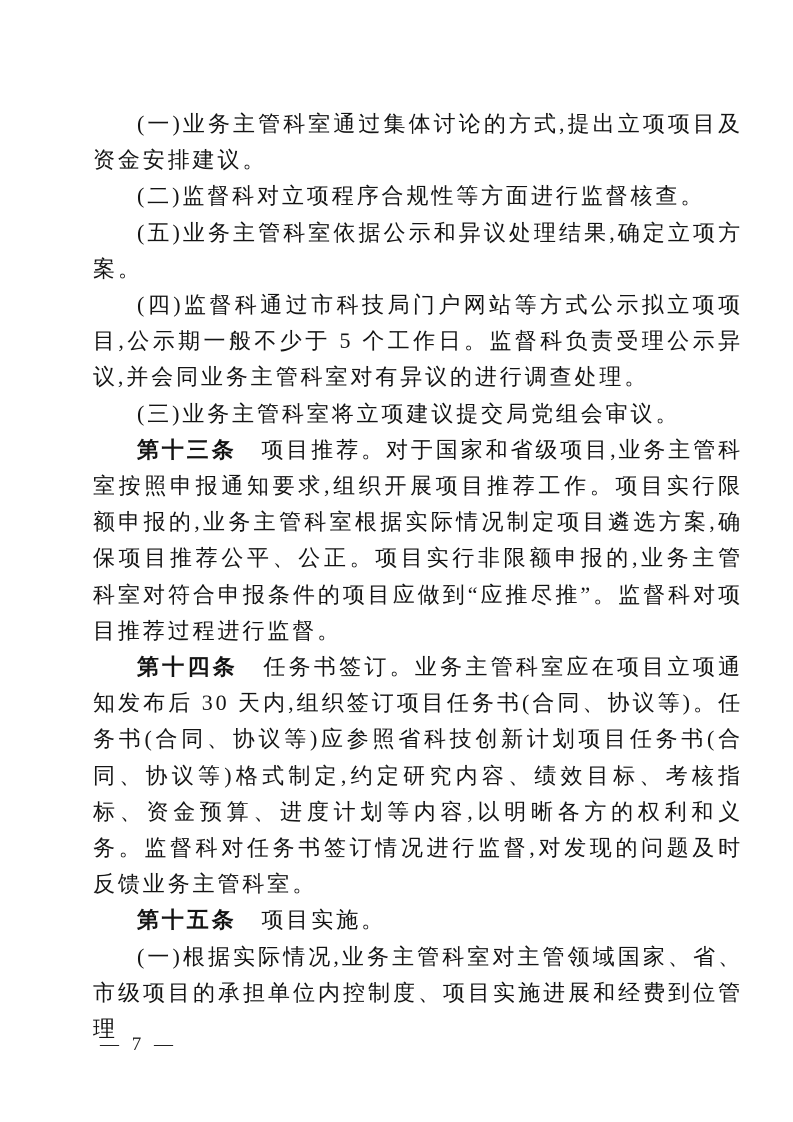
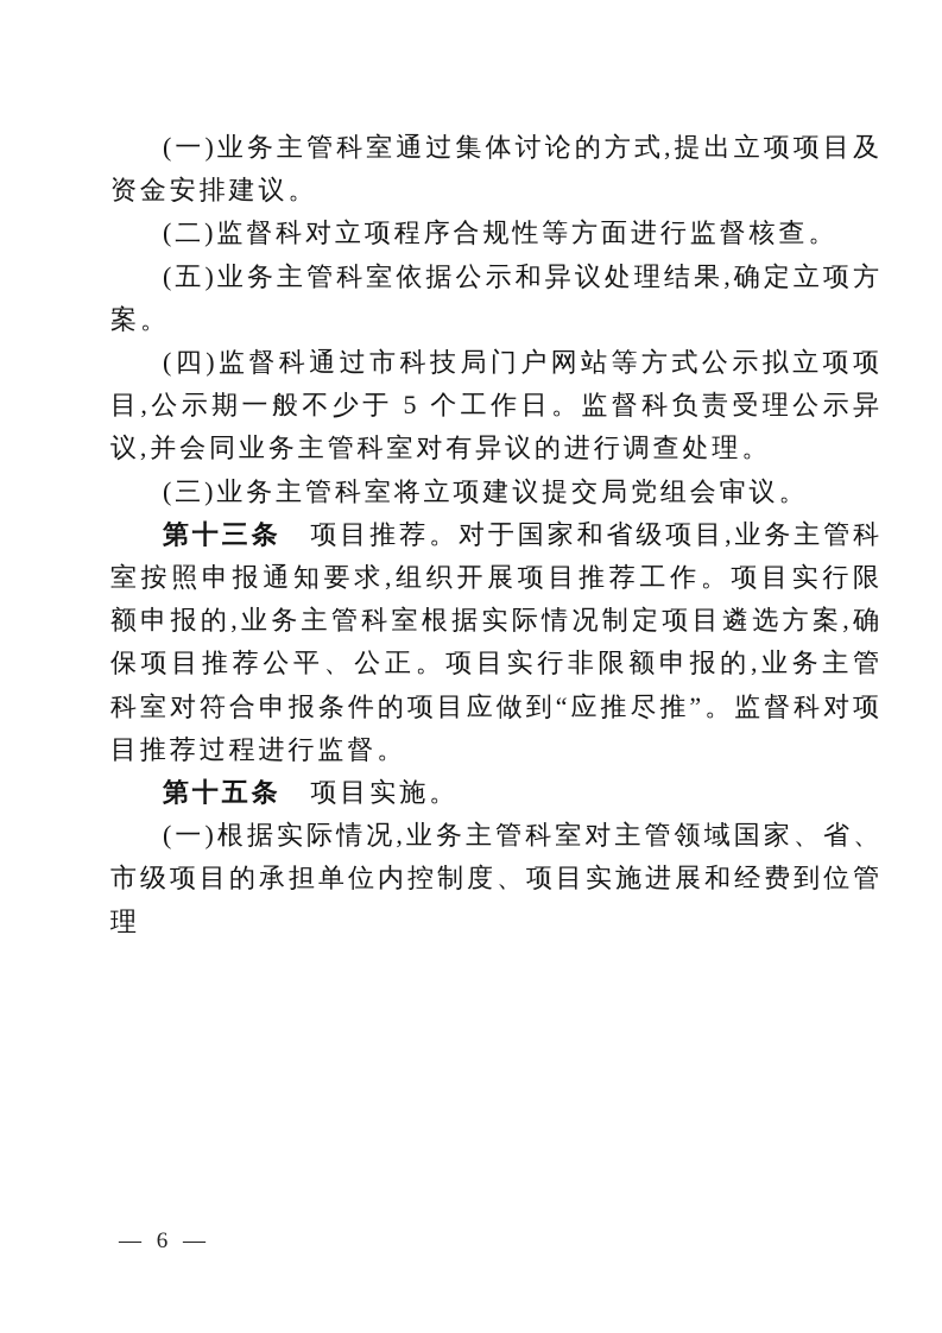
  (一)业务主管科室通过集体讨论的方式,提出立项项目及资金安排建议。
  (二)监督科对立项程序合规性等方面进行监督核查。
  (五)业务主管科室依据公示和异议处理结果,确定立项方案。
  (四)监督科通过市科技局门户网站等方式公示拟立项项目,公示期一般不少于 5 个工作日。监督科负责受理公示异议,并会同业务主管科室对有异议的进行调查处理。
  (三)业务主管科室将立项建议提交局党组会审议。
  第十三条 项目推荐。对于国家和省级项目,业务主管科室按照申报通知要求,组织开展项目推荐工作。项目实行限额申报的,业务主管科室根据实际情况制定项目遴选方案,确保项目推荐公平、公正。项目实行非限额申报的,业务主管科室对符合申报条件的项目应做到“应推尽推”。监督科对项目推荐过程进行监督。
- 第十四条 任务书签订。业务主管科室应在项目立项通知发布后 30 天内,组织签订项目任务书(合同、协议等)。任务书(合同、协议等)应参照省科技创新计划项目任务书(合同、协议等)格式制定,约定研究内容、绩效目标、考核指标、资金预算、进度计划等内容,以明晰各方的权利和义务。监督科对任务书签订情况进行监督,对发现的问题及时反馈业务主管科室。
  第十五条 项目实施。
  (一)根据实际情况,业务主管科室对主管领域国家、省、市级项目的承担单位内控制度、项目实施进展和经费到位管理
- — 7 —
+ — 6 —
